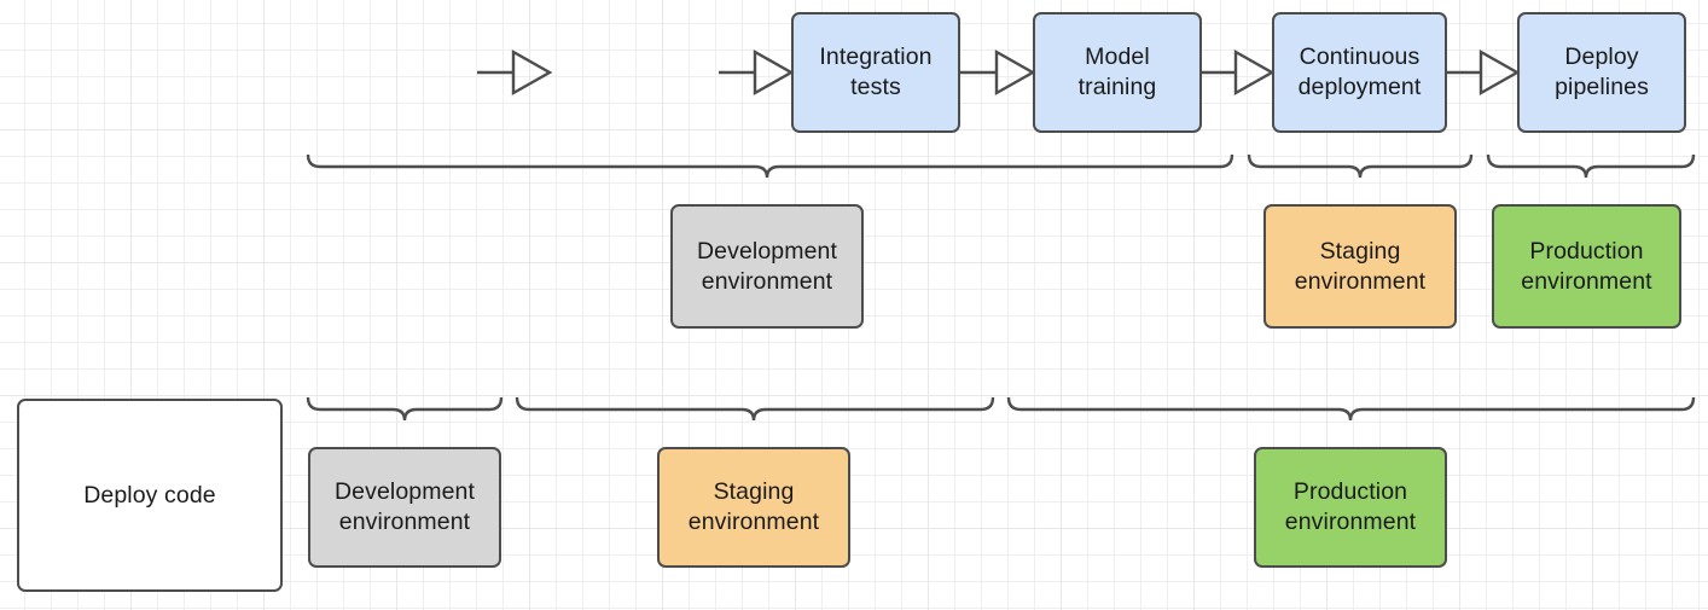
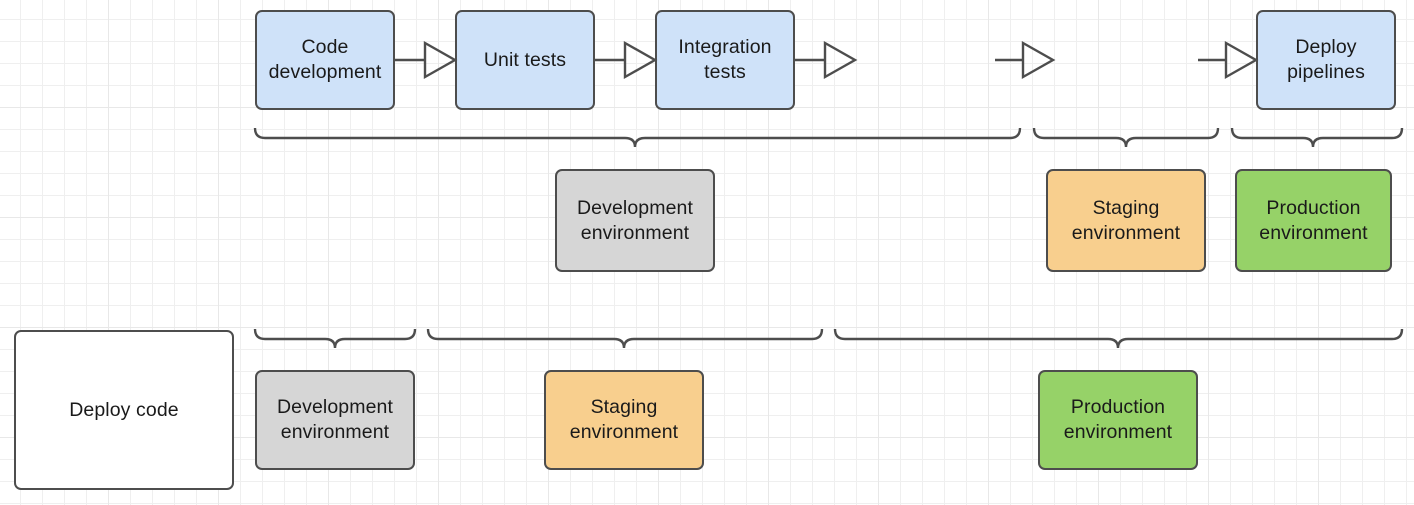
+ Code
+ development
+ Unit tests
  Integration
  tests
- Model
- training
- Continuous
- deployment
  Deploy
  pipelines
  Deploy code
  Development
  environment
  Staging
  environment
  Production
  environment
  Development
  environment
  Staging
  environment
  Production
  environment
